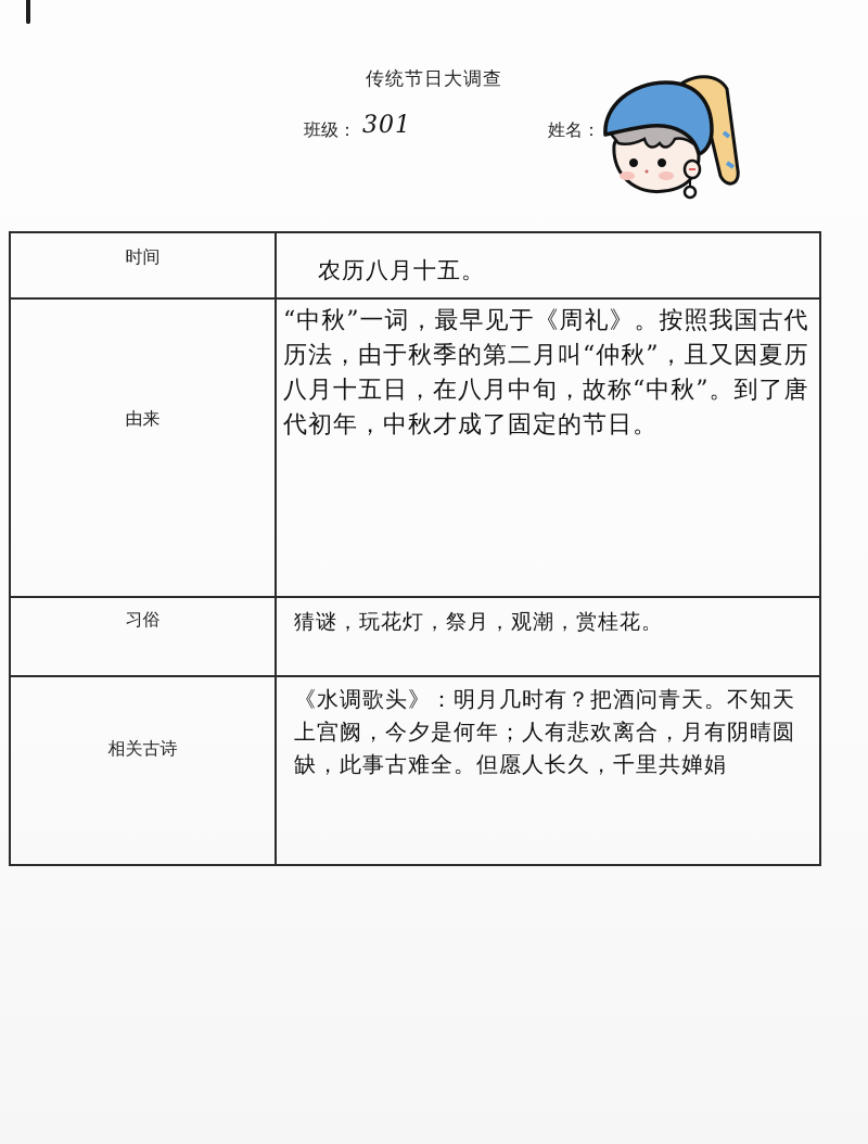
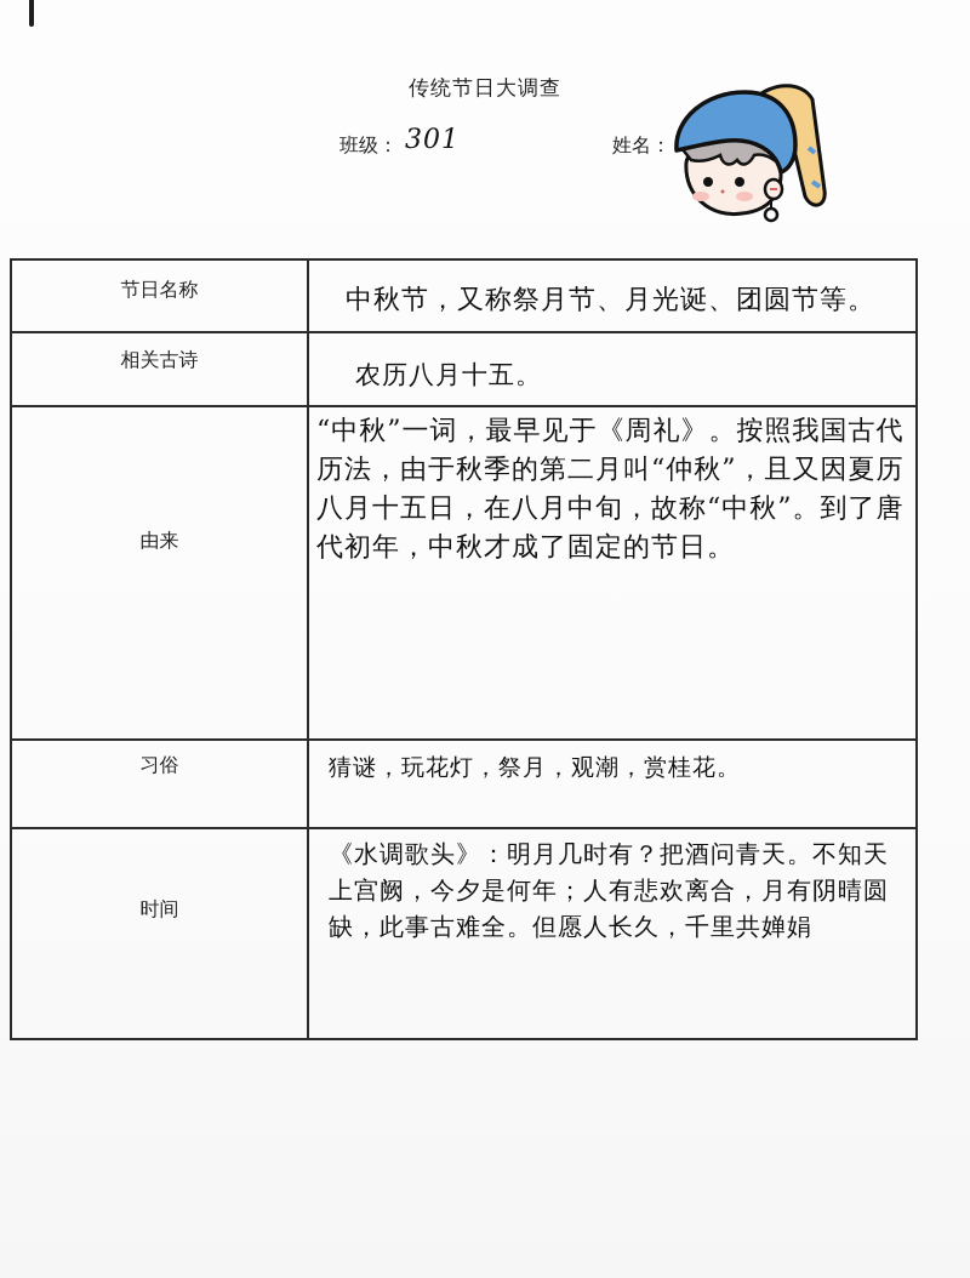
  传统节日大调查
  班级：
  301
  姓名：
+ 节日名称	中秋节，又称祭月节、月光诞、团圆节等。
- 时间	农历八月十五。
+ 相关古诗	农历八月十五。
  由来	“中秋”一词，最早见于《周礼》。按照我国古代历法，由于秋季的第二月叫“仲秋”，且又因夏历八月十五日，在八月中旬，故称“中秋”。到了唐代初年，中秋才成了固定的节日。
  习俗	猜谜，玩花灯，祭月，观潮，赏桂花。
- 相关古诗	《水调歌头》：明月几时有？把酒问青天。不知天上宫阙，今夕是何年；人有悲欢离合，月有阴晴圆缺，此事古难全。但愿人长久，千里共婵娟
+ 时间	《水调歌头》：明月几时有？把酒问青天。不知天上宫阙，今夕是何年；人有悲欢离合，月有阴晴圆缺，此事古难全。但愿人长久，千里共婵娟
